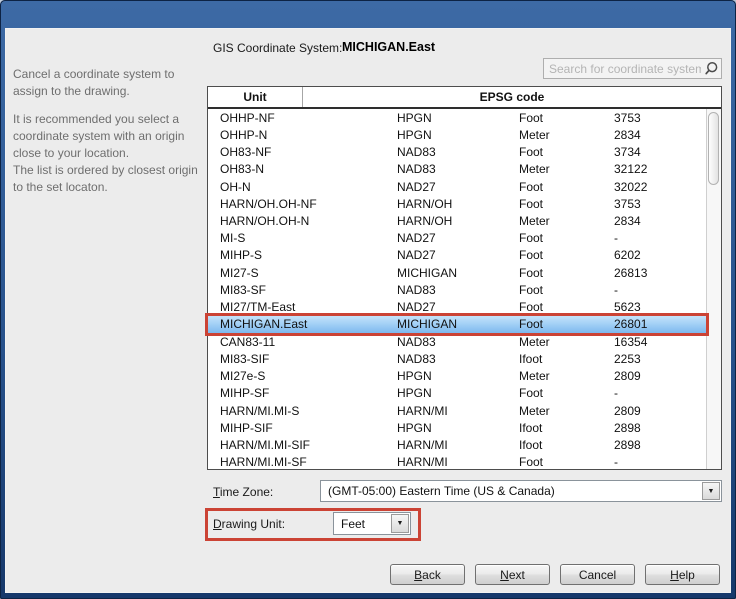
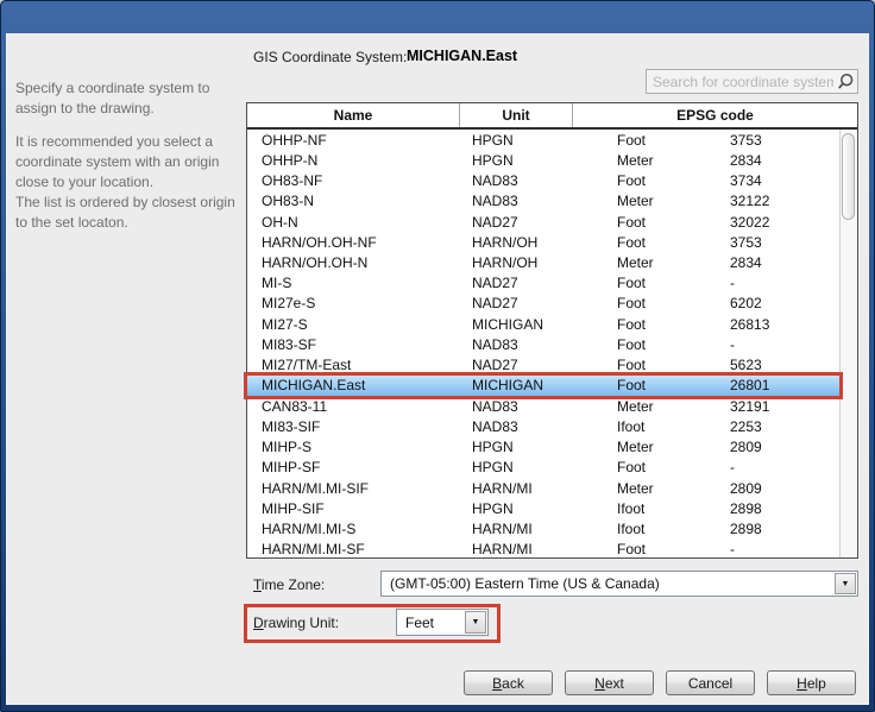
- Cancel a coordinate system to assign to the drawing.
+ Specify a coordinate system to assign to the drawing.
  It is recommended you select a coordinate system with an origin close to your location.
  The list is ordered by closest origin to the set locaton.
  GIS Coordinate System:
  MICHIGAN.East
  Search for coordinate system
+ Name
  Unit
  EPSG code
  OHHP-NF
  HPGN
  Foot
  3753
  OHHP-N
  HPGN
  Meter
  2834
  OH83-NF
  NAD83
  Foot
  3734
  OH83-N
  NAD83
  Meter
  32122
  OH-N
  NAD27
  Foot
  32022
  HARN/OH.OH-NF
  HARN/OH
  Foot
  3753
  HARN/OH.OH-N
  HARN/OH
  Meter
  2834
  MI-S
  NAD27
  Foot
  -
- MIHP-S
+ MI27e-S
  NAD27
  Foot
  6202
  MI27-S
  MICHIGAN
  Foot
  26813
  MI83-SF
  NAD83
  Foot
  -
  MI27/TM-East
  NAD27
  Foot
  5623
  MICHIGAN.East
  MICHIGAN
  Foot
  26801
  CAN83-11
  NAD83
  Meter
- 16354
+ 32191
  MI83-SIF
  NAD83
  Ifoot
  2253
- MI27e-S
+ MIHP-S
  HPGN
  Meter
  2809
  MIHP-SF
  HPGN
  Foot
  -
- HARN/MI.MI-S
+ HARN/MI.MI-SIF
  HARN/MI
  Meter
  2809
  MIHP-SIF
  HPGN
  Ifoot
  2898
- HARN/MI.MI-SIF
+ HARN/MI.MI-S
  HARN/MI
  Ifoot
  2898
  HARN/MI.MI-SF
  HARN/MI
  Foot
  -
  Time Zone:
  (GMT-05:00) Eastern Time (US & Canada)
  Drawing Unit:
  Feet
  Back
  Next
  Cancel
  Help
